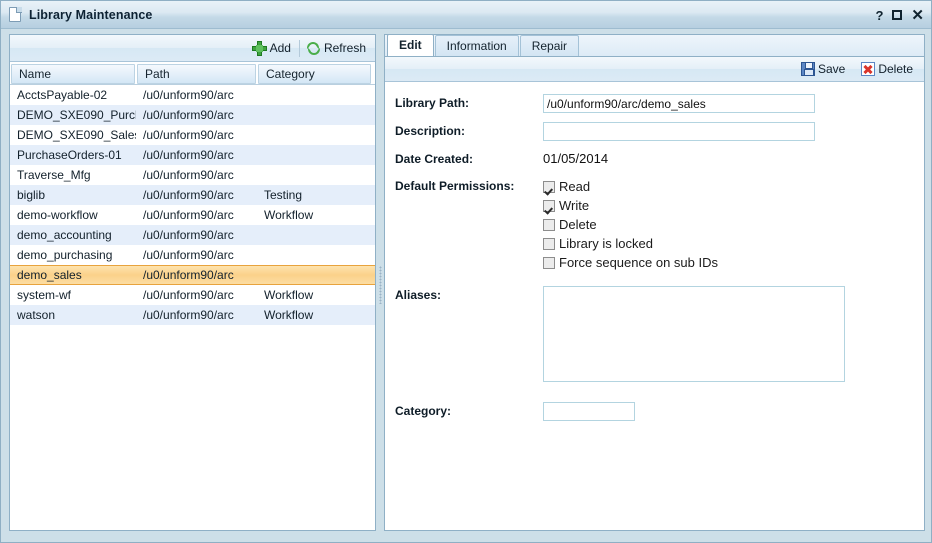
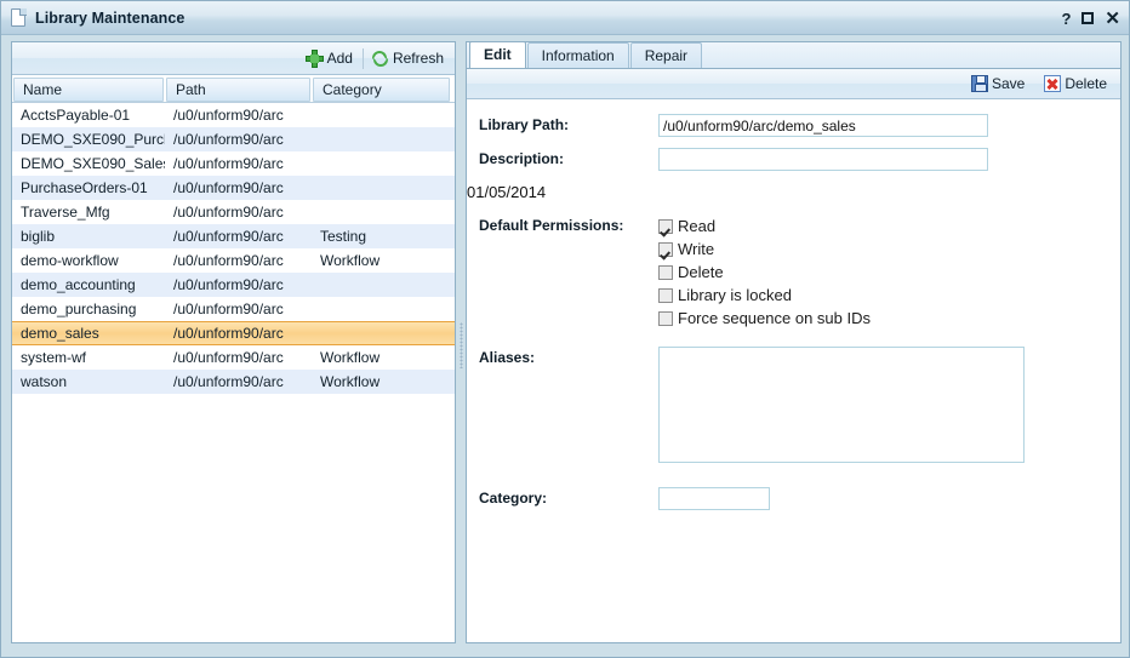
  Library Maintenance
  ?
  ✕
  Add
  Refresh
  Name
  Path
  Category
- AcctsPayable-02
+ AcctsPayable-01
  /u0/unform90/arc
  DEMO_SXE090_Purc
  /u0/unform90/arc
  DEMO_SXE090_Sale
  /u0/unform90/arc
  PurchaseOrders-01
  /u0/unform90/arc
  Traverse_Mfg
  /u0/unform90/arc
  biglib
  /u0/unform90/arc
  Testing
  demo-workflow
  /u0/unform90/arc
  Workflow
  demo_accounting
  /u0/unform90/arc
  demo_purchasing
  /u0/unform90/arc
  demo_sales
  /u0/unform90/arc
  system-wf
  /u0/unform90/arc
  Workflow
  watson
  /u0/unform90/arc
  Workflow
  Edit
  Information
  Repair
  Save
  Delete
  Library Path:
  /u0/unform90/arc/demo_sales
  Description:
- Date Created:
  01/05/2014
  Default Permissions:
  Read
  Write
  Delete
  Library is locked
  Force sequence on sub IDs
  Aliases:
  Category:
